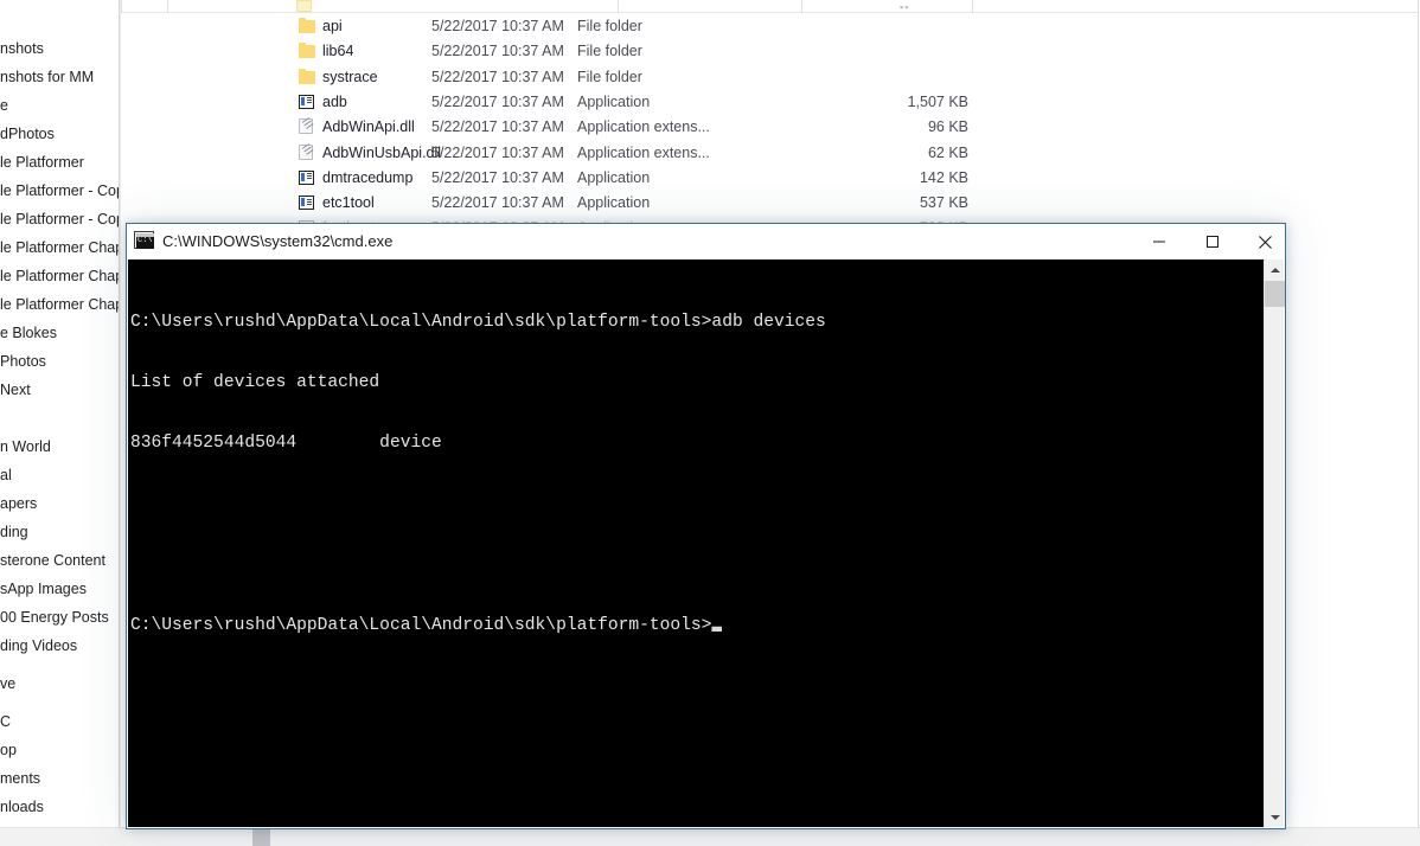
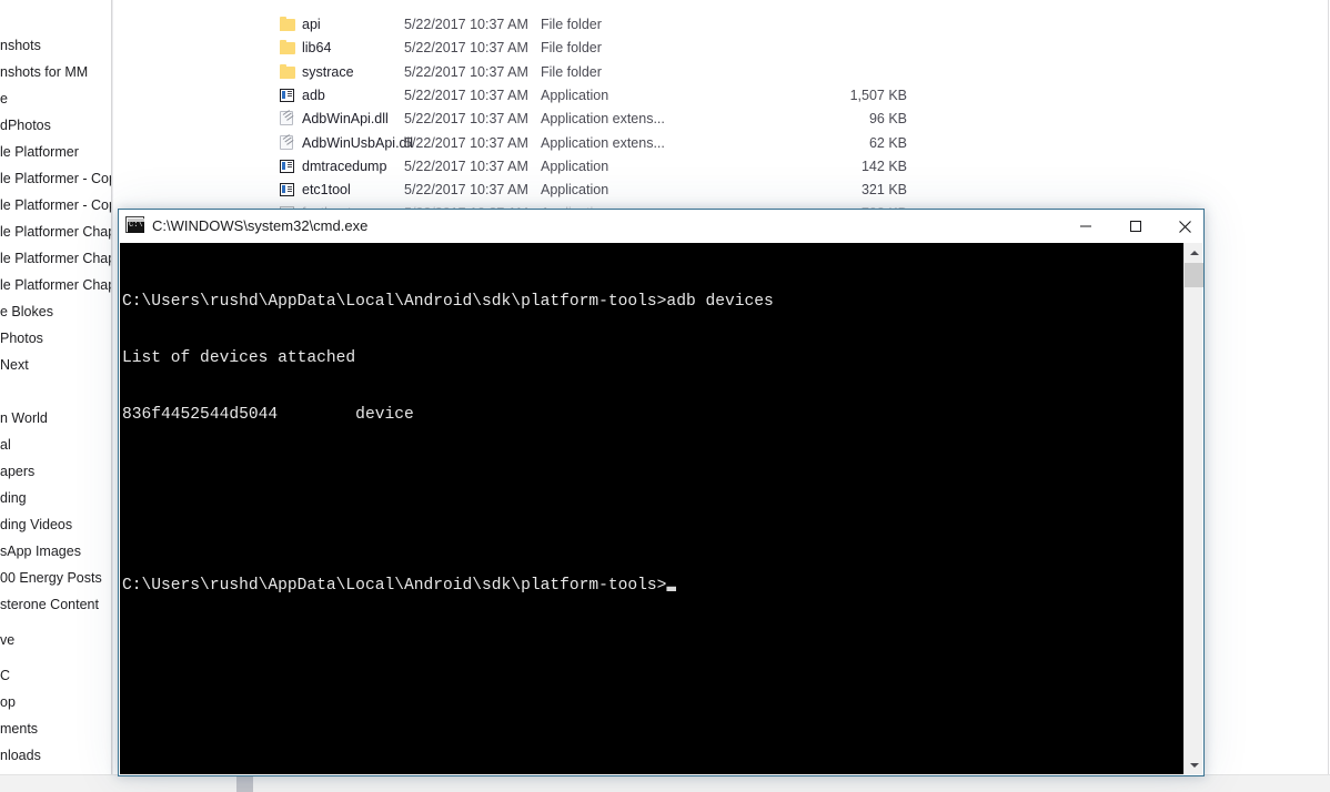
  nshots
  nshots for MM
  e
  dPhotos
  le Platformer
  le Platformer - Co
  le Platformer - Co
  le Platformer Cha
  le Platformer Cha
  le Platformer Cha
  e Blokes
  Photos
  Next
  n World
  al
  apers
  ding
- sterone Content
+ ding Videos
  sApp Images
  00 Energy Posts
- ding Videos
+ sterone Content
  ve
  C
  op
  ments
  nloads
- ▪▪
  api
  5/22/2017 10:37 AM
  File folder
  lib64
  5/22/2017 10:37 AM
  File folder
  systrace
  5/22/2017 10:37 AM
  File folder
  adb
  5/22/2017 10:37 AM
  Application
  1,507 KB
  AdbWinApi.dll
  5/22/2017 10:37 AM
  Application extens...
  96 KB
  AdbWinUsbApi.dll
  5/22/2017 10:37 AM
  Application extens...
  62 KB
  dmtracedump
  5/22/2017 10:37 AM
  Application
  142 KB
  etc1tool
  5/22/2017 10:37 AM
  Application
- 537 KB
+ 321 KB
  C:\
  C:\WINDOWS\system32\cmd.exe
  C:\Users\rushd\AppData\Local\Android\sdk\platform-tools>adb devices
  List of devices attached
  836f4452544d5044 device
  C:\Users\rushd\AppData\Local\Android\sdk\platform-tools>
